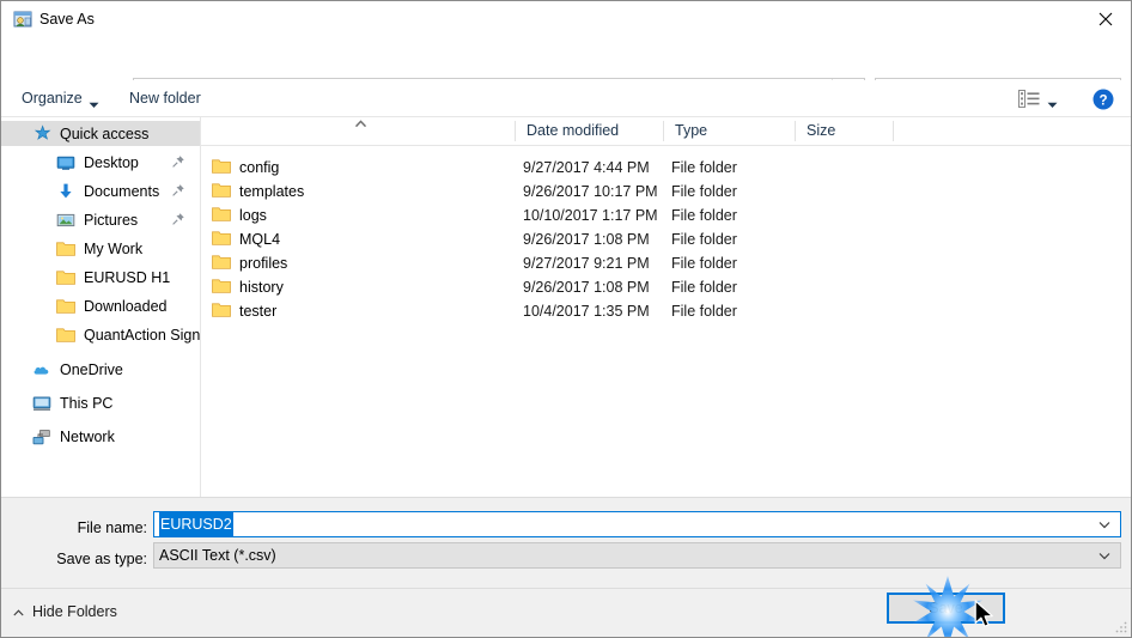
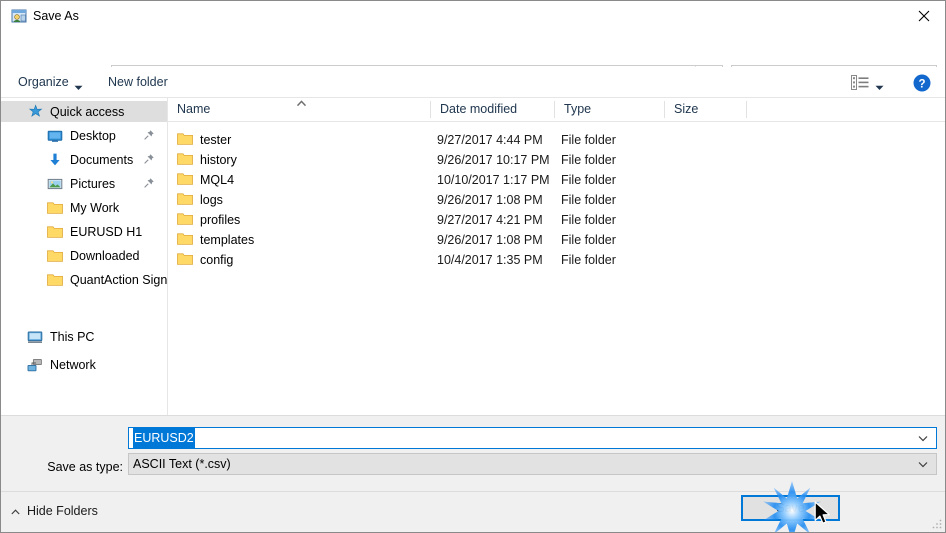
  Save As
  Organize
  New folder
  ?
  Quick access
  Desktop
  Documents
  Pictures
  My Work
  EURUSD H1
  Downloaded
  QuantAction Sign
- OneDrive
  This PC
  Network
+ Name
  Date modified
  Type
  Size
- config
+ tester
  9/27/2017 4:44 PM
  File folder
- templates
+ history
  9/26/2017 10:17 PM
  File folder
- logs
+ MQL4
  10/10/2017 1:17 PM
  File folder
- MQL4
+ logs
  9/26/2017 1:08 PM
  File folder
  profiles
- 9/27/2017 9:21 PM
+ 9/27/2017 4:21 PM
  File folder
- history
+ templates
  9/26/2017 1:08 PM
  File folder
- tester
+ config
  10/4/2017 1:35 PM
  File folder
- File name:
  EURUSD2
  Save as type:
  ASCII Text (*.csv)
  Hide Folders
